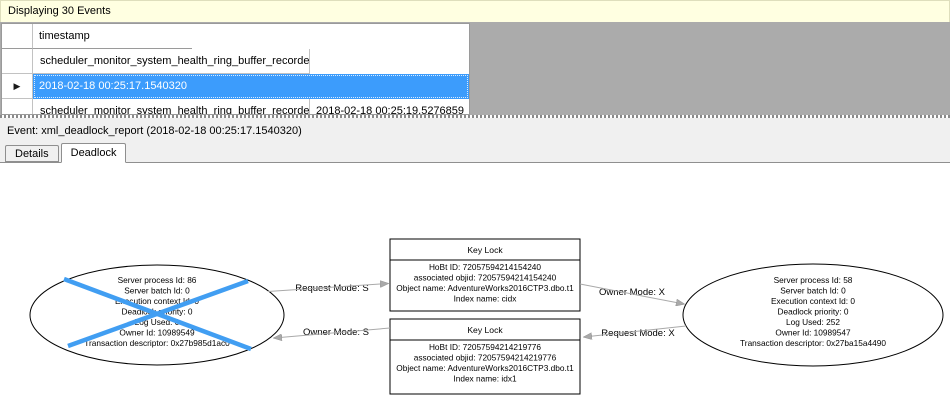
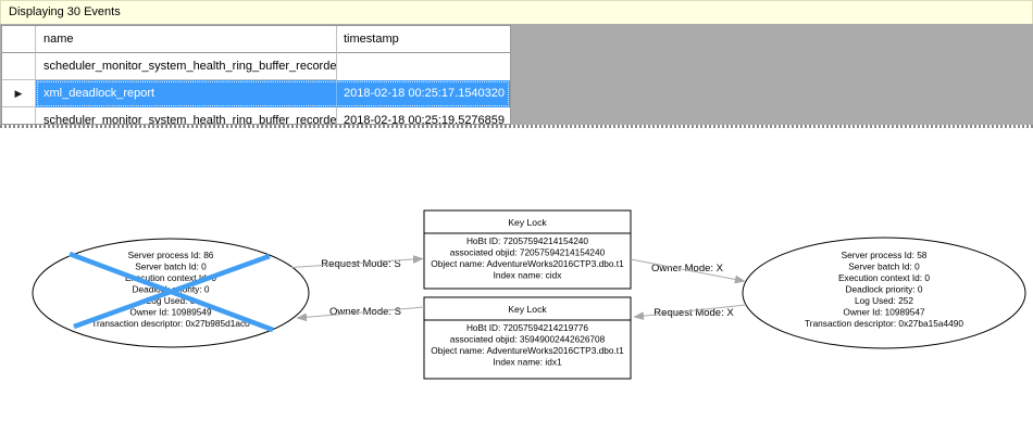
  Displaying 30 Events
+ name
  timestamp
  scheduler_monitor_system_health_ring_buffer_recorde
  ▶
+ xml_deadlock_report
  2018-02-18 00:25:17.1540320
  scheduler_monitor_system_health_ring_buffer_recorde
  2018-02-18 00:25:19.5276859
- Event: xml_deadlock_report (2018-02-18 00:25:17.1540320)
- Details
- Deadlock
  Server process Id: 86
  Server batch Id: 0
  cution context I
  og Used:
  Owner Id: 10989549
  Transaction descriptor: 0x27b985d1ac0
  Server process Id: 58
  Server batch Id: 0
  Execution context Id: 0
  Deadlock priority: 0
  Log Used: 252
  Owner Id: 10989547
  Transaction descriptor: 0x27ba15a4490
  Key Lock
  HoBt ID: 72057594214154240
  associated objid: 72057594214154240
  Object name: AdventureWorks2016CTP3.dbo.t1
  Index name: cidx
  Key Lock
  HoBt ID: 72057594214219776
- associated objid: 72057594214219776
+ associated objid: 35949002442626708
  Object name: AdventureWorks2016CTP3.dbo.t1
  Index name: idx1
  Reest Mode: S
  Ownerode: S
  Owne Mode: X
  Reuest Mode: X
